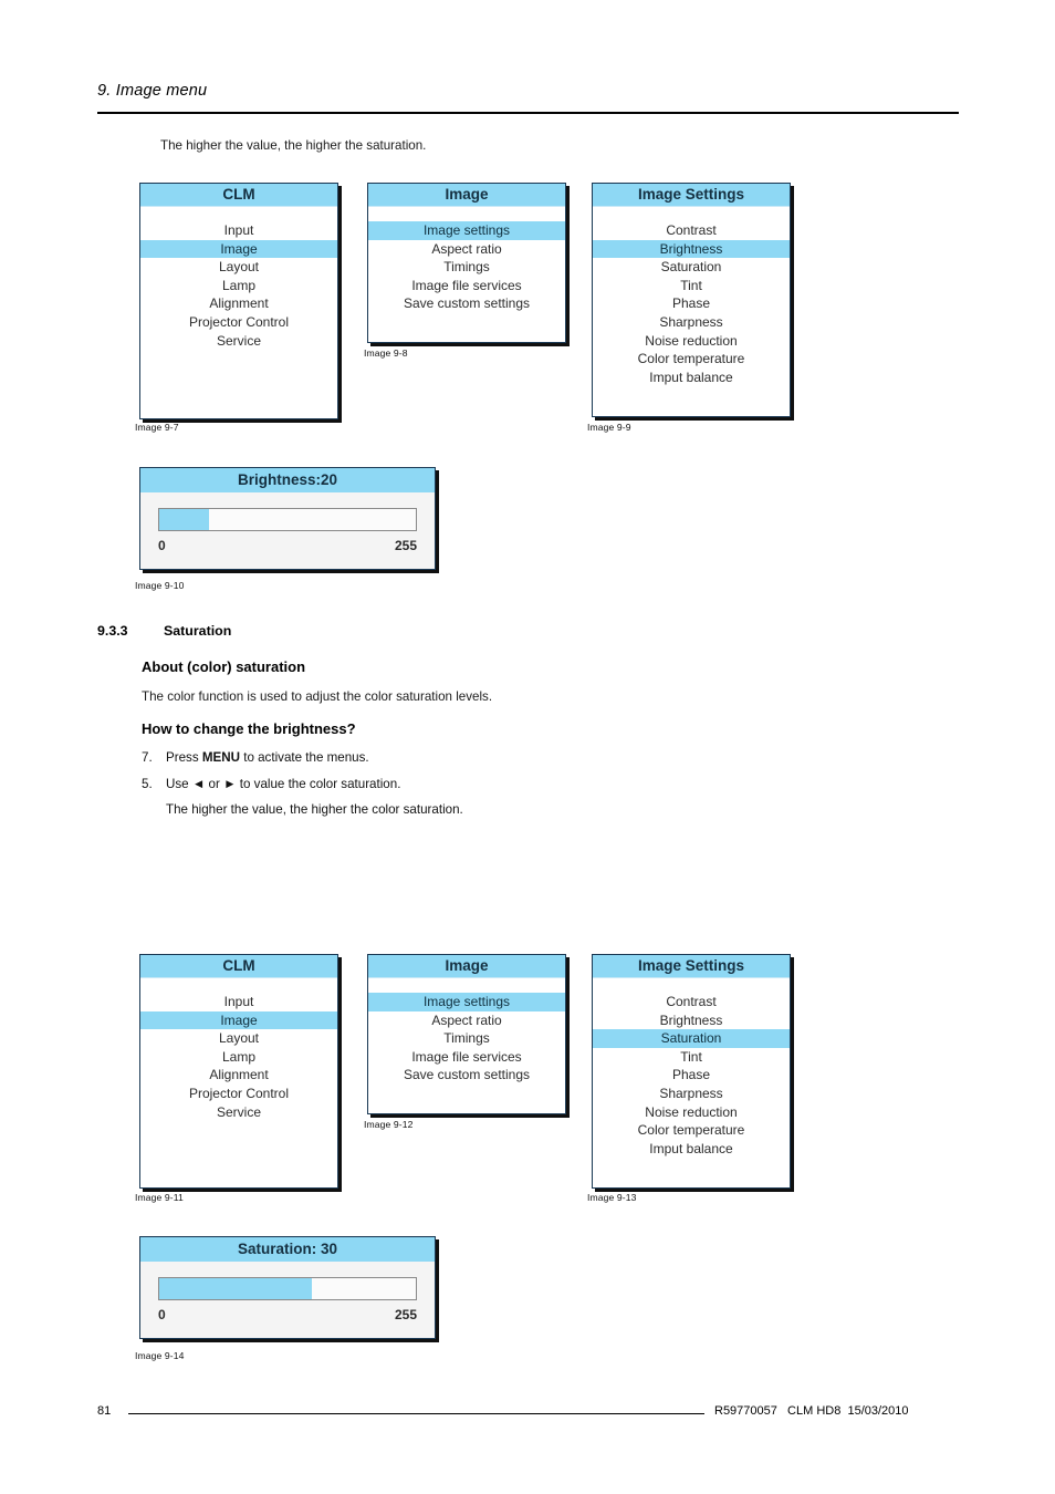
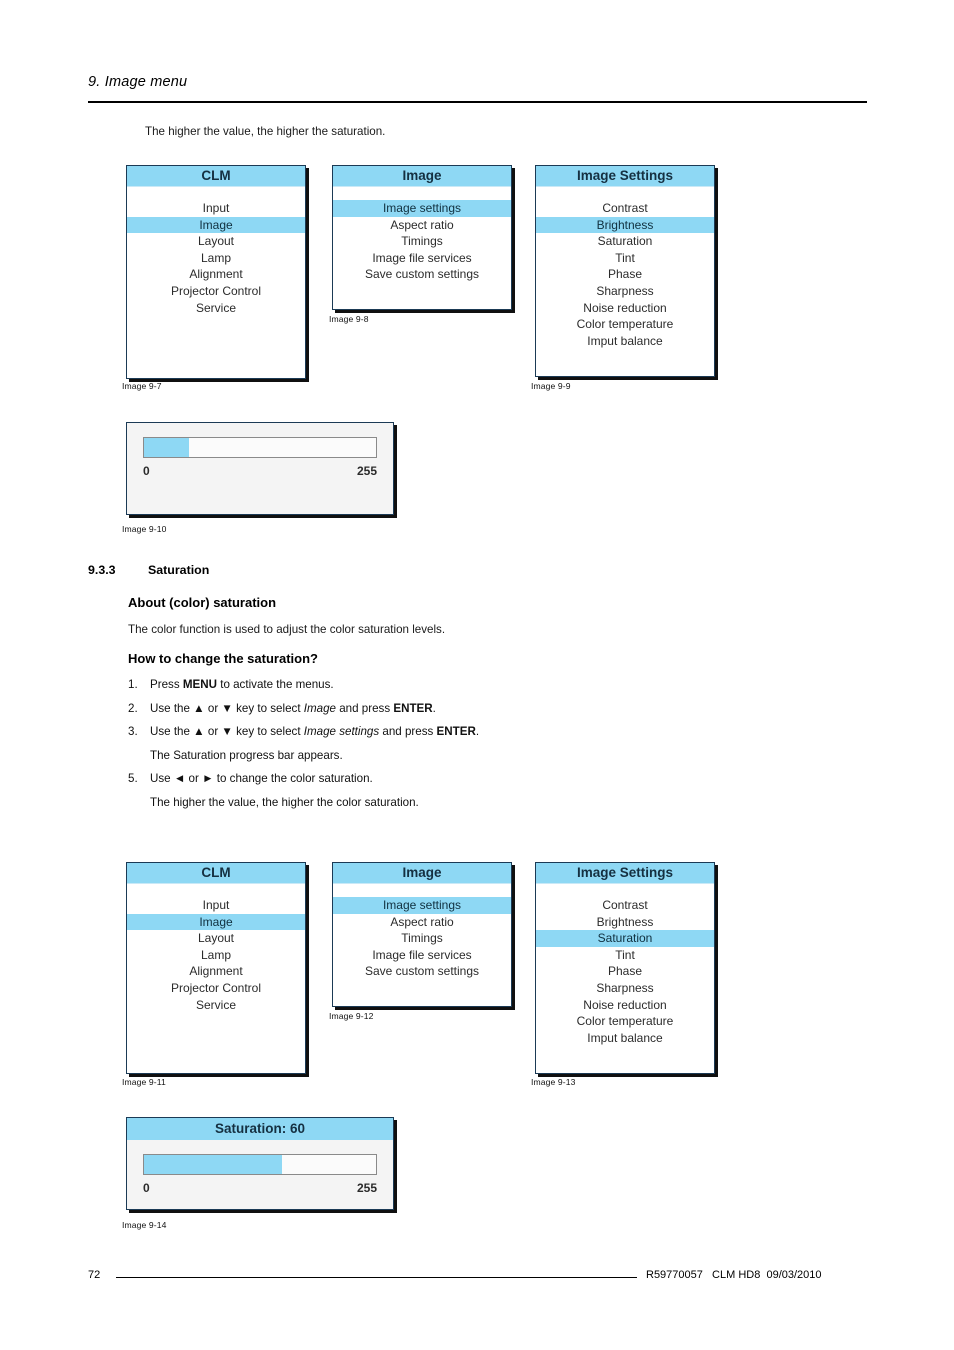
  9. Image menu
  The higher the value, the higher the saturation.
  CLM
  Input
  Image
  Layout
  Lamp
  Alignment
  Projector Control
  Service
  Image 9-7
  Image
  Image settings
  Aspect ratio
  Timings
  Image file services
  Save custom settings
  Image 9-8
  Image Settings
  Contrast
  Brightness
  Saturation
  Tint
  Phase
  Sharpness
  Noise reduction
  Color temperature
  Imput balance
  Image 9-9
- Brightness:20
  0
  255
  Image 9-10
  9.3.3 Saturation
  About (color) saturation
  The color function is used to adjust the color saturation levels.
- How to change the brightness?
+ How to change the saturation?
- 7.
+ 1.
  Press MENU to activate the menus.
+ 2.
+ Use the ▲ or ▼ key to select Image and press ENTER.
+ 3.
+ Use the ▲ or ▼ key to select Image settings and press ENTER.
+ The Saturation progress bar appears.
  5.
- Use ◄ or ► to value the color saturation.
+ Use ◄ or ► to change the color saturation.
  The higher the value, the higher the color saturation.
  CLM
  Input
  Image
  Layout
  Lamp
  Alignment
  Projector Control
  Service
  Image 9-11
  Image
  Image settings
  Aspect ratio
  Timings
  Image file services
  Save custom settings
  Image 9-12
  Image Settings
  Contrast
  Brightness
  Saturation
  Tint
  Phase
  Sharpness
  Noise reduction
  Color temperature
  Imput balance
  Image 9-13
- Saturation: 30
+ Saturation: 60
  0
  255
  Image 9-14
- 81
+ 72
- R59770057 CLM HD8 15/03/2010
+ R59770057 CLM HD8 09/03/2010
